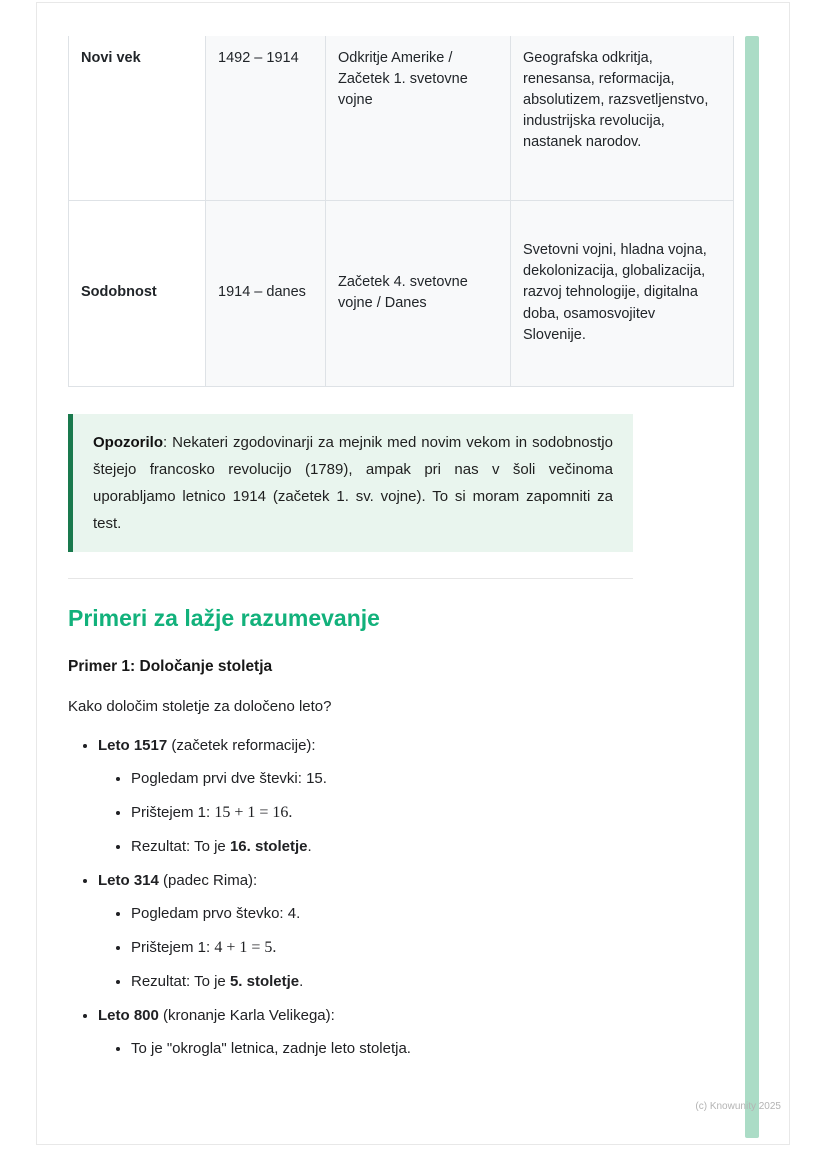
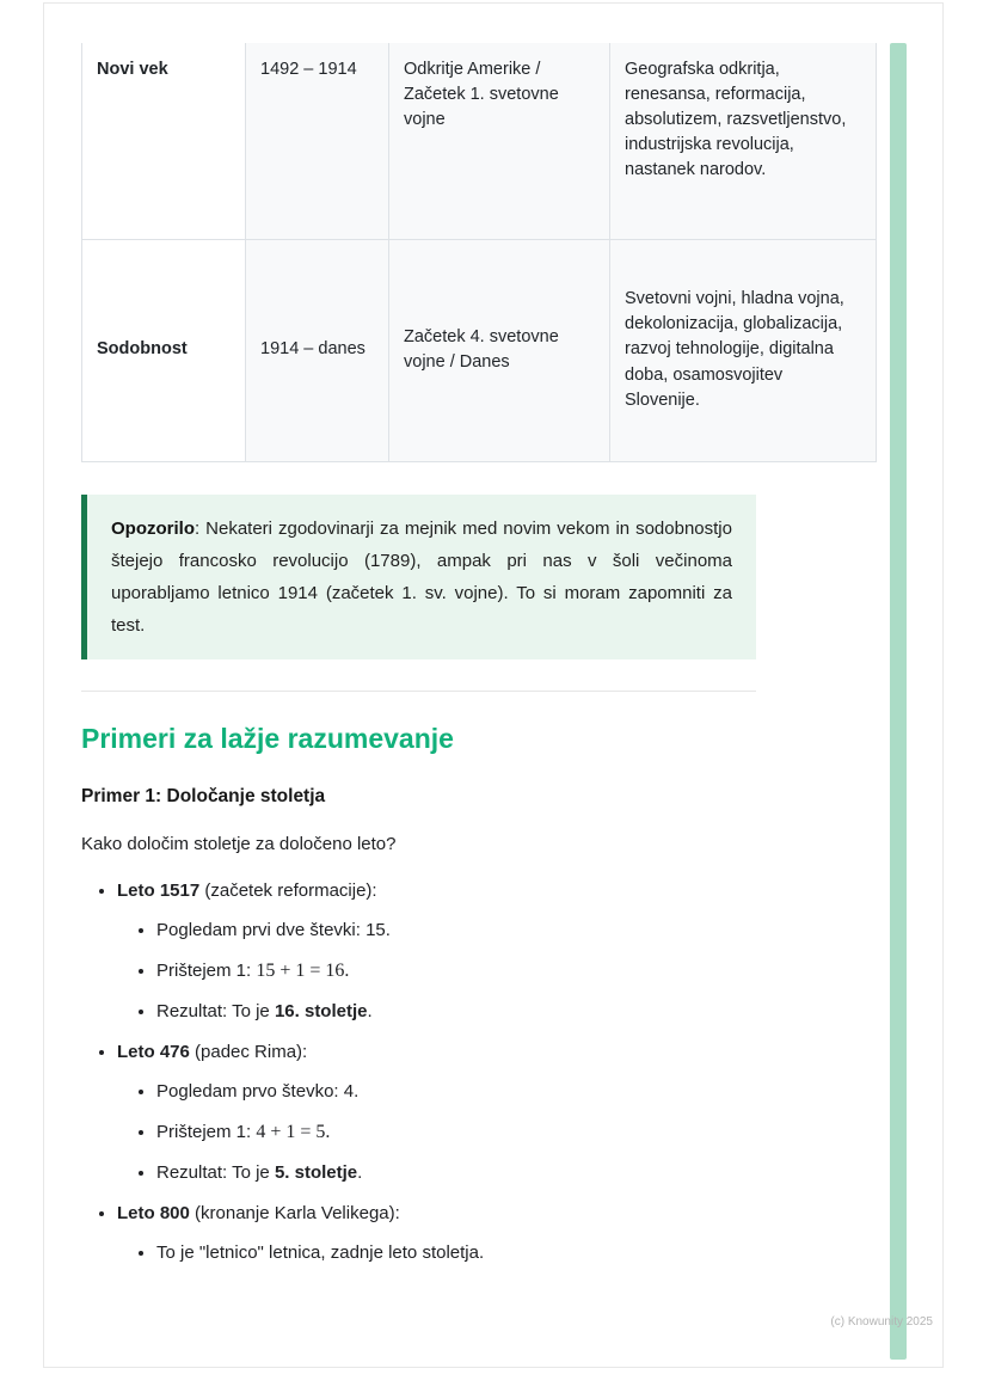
  Novi vek	1492 – 1914	Odkritje Amerike / Začetek 1. svetovne vojne	Geografska odkritja, renesansa, reformacija, absolutizem, razsvetljenstvo, industrijska revolucija, nastanek narodov.
  Sodobnost	1914 – danes	Začetek 4. svetovne vojne / Danes	Svetovni vojni, hladna vojna, dekolonizacija, globalizacija, razvoj tehnologije, digitalna doba, osamosvojitev Slovenije.
  Opozorilo: Nekateri zgodovinarji za mejnik med novim vekom in sodobnostjo štejejo francosko revolucijo (1789), ampak pri nas v šoli večinoma uporabljamo letnico 1914 (začetek 1. sv. vojne). To si moram zapomniti za test.
  Primeri za lažje razumevanje
  Primer 1: Določanje stoletja
  Kako določim stoletje za določeno leto?
  Leto 1517 (začetek reformacije):
  Pogledam prvi dve števki: 15.
  Prištejem 1: 15 + 1 = 16.
  Rezultat: To je 16. stoletje.
- Leto 314 (padec Rima):
+ Leto 476 (padec Rima):
  Pogledam prvo števko: 4.
  Prištejem 1: 4 + 1 = 5.
  Rezultat: To je 5. stoletje.
  Leto 800 (kronanje Karla Velikega):
- To je "okrogla" letnica, zadnje leto stoletja.
+ To je "letnico" letnica, zadnje leto stoletja.
  (c) Knowunity 2025
